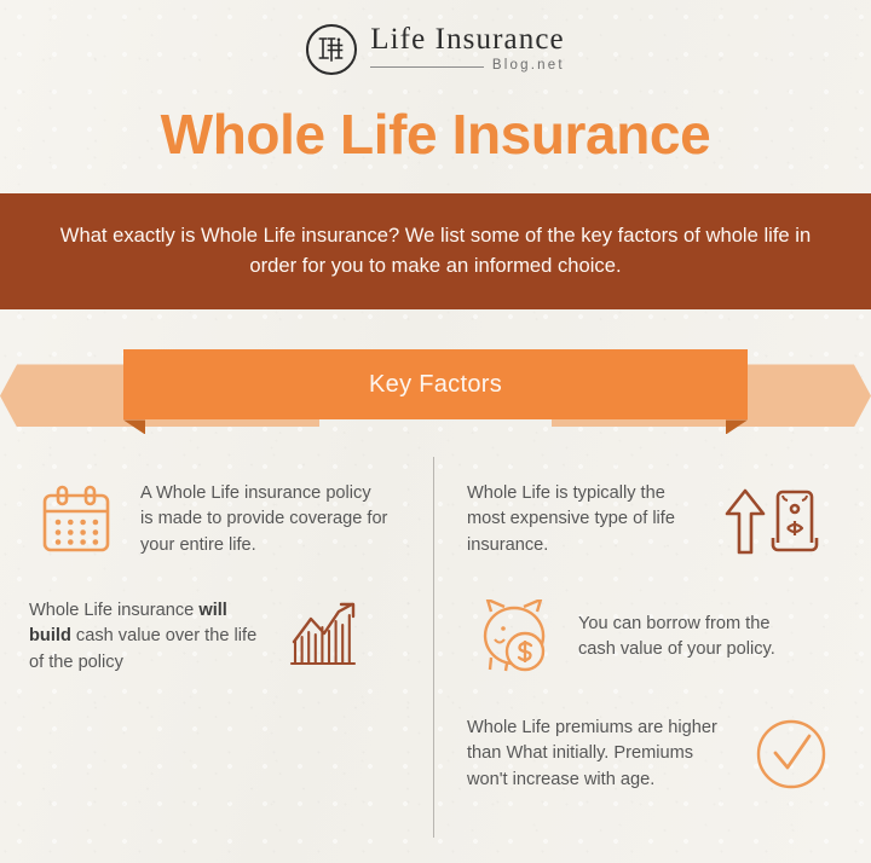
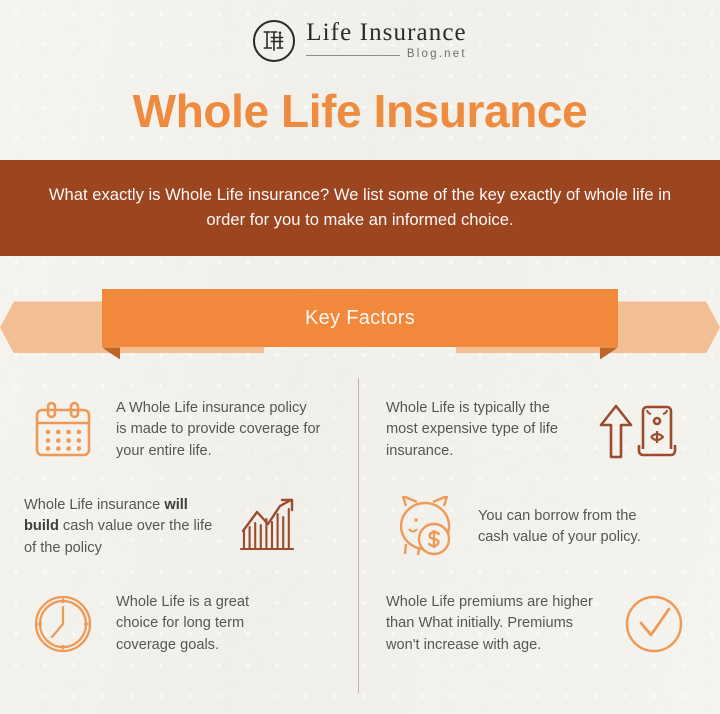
  Life Insurance
  Blog.net
  Whole Life Insurance
- What exactly is Whole Life insurance? We list some of the key factors of whole life in order for you to make an informed choice.
+ What exactly is Whole Life insurance? We list some of the key exactly of whole life in order for you to make an informed choice.
  Key Factors
  A Whole Life insurance policy is made to provide coverage for your entire life.
  Whole Life insurance will build cash value over the life of the policy
+ Whole Life is a great choice for long term coverage goals.
  Whole Life is typically the most expensive type of life insurance.
  You can borrow from the cash value of your policy.
  Whole Life premiums are higher than What initially. Premiums won't increase with age.
